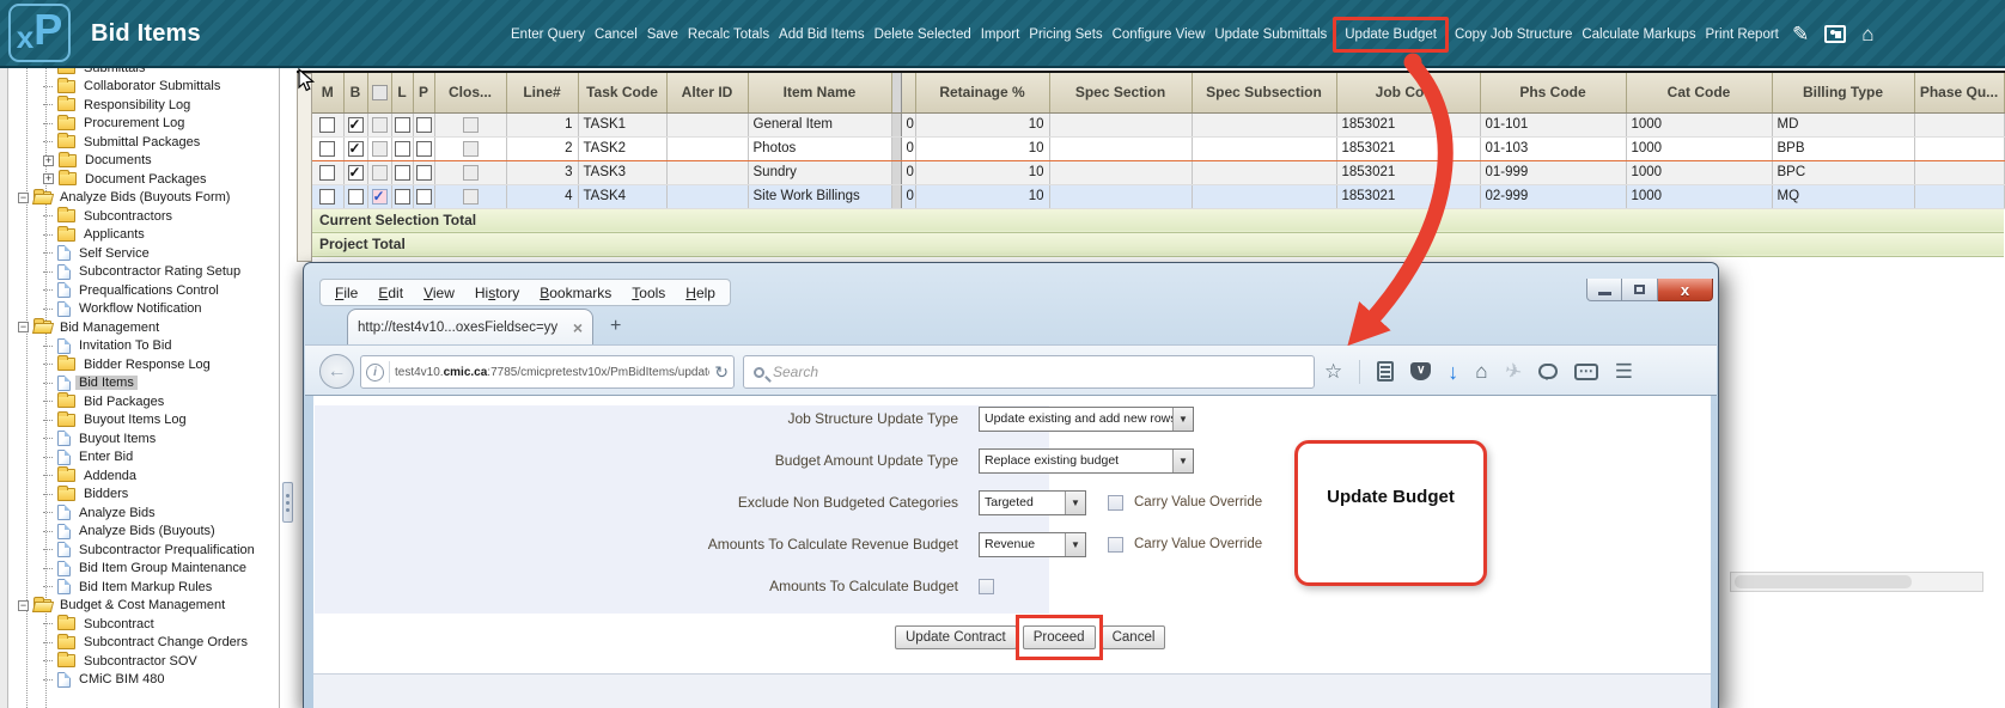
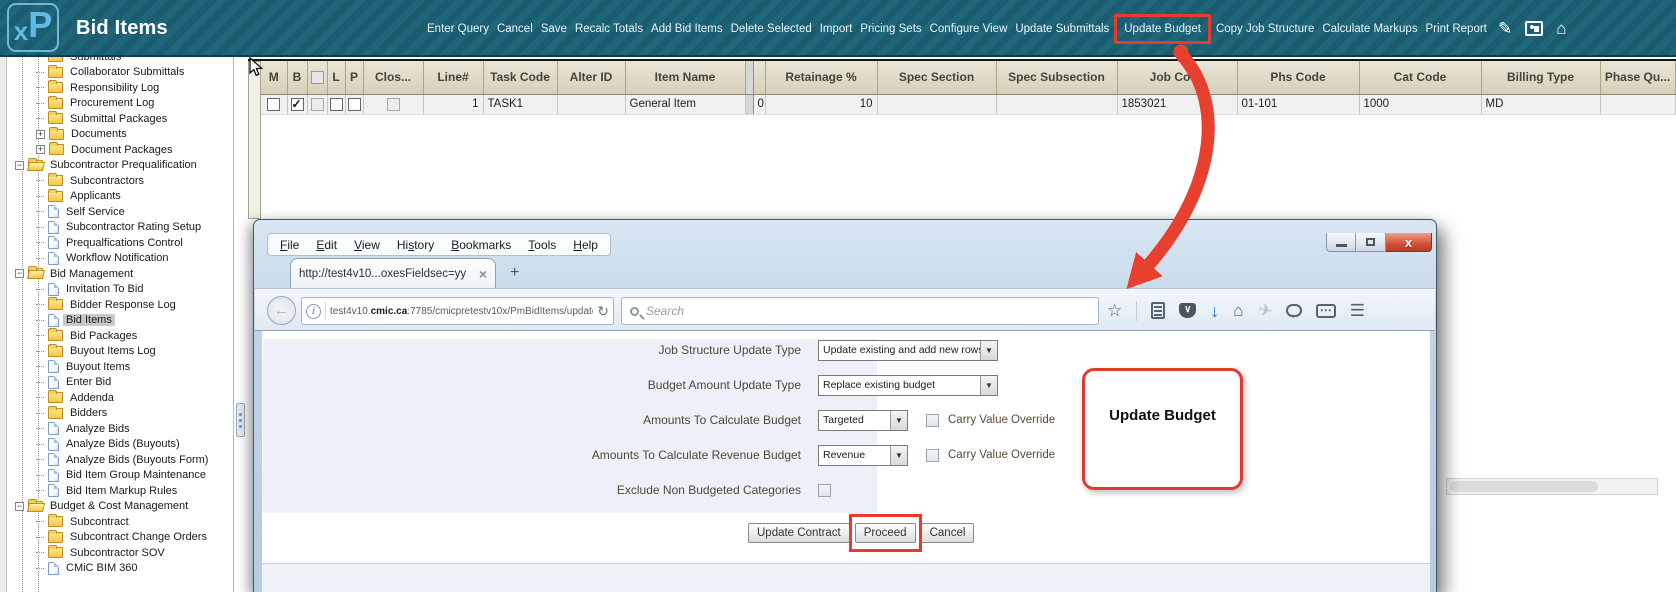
  x
  P
  Bid Items
  Enter Query
  Cancel
  Save
  Recalc Totals
  Add Bid Items
  Delete Selected
  Import
  Pricing Sets
  Configure View
  Update Submittals
  Update Budget
  Copy Job Structure
  Calculate Markups
  Print Report
  ✎
  ⌂
  Collaborator Submittals
  Responsibility Log
  Procurement Log
  Submittal Packages
  +
  Documents
  +
  Document Packages
  −
- Analyze Bids (Buyouts Form)
+ Subcontractor Prequalification
  Subcontractors
  Applicants
  Self Service
  Subcontractor Rating Setup
  Prequalfications Control
  Workflow Notification
  −
  Bid Management
  Invitation To Bid
  Bidder Response Log
  Bid Items
  Bid Packages
  Buyout Items Log
  Buyout Items
  Enter Bid
  Addenda
  Bidders
  Analyze Bids
  Analyze Bids (Buyouts)
- Subcontractor Prequalification
+ Analyze Bids (Buyouts Form)
  Bid Item Group Maintenance
  Bid Item Markup Rules
  −
  Budget & Cost Management
  Subcontract
  Subcontract Change Orders
  Subcontractor SOV
- CMiC BIM 480
+ CMiC BIM 360
  M	B		L	P	Clos...	Line#	Task Code	Alter ID	Item Name			Retainage %	Spec Section	Spec Subsection	Job Co	Phs Code	Cat Code	Billing Type	Phase Qu...
  						1	TASK1		General Item		0	10			1853021	01-101	1000	MD
- 						2	TASK2		Photos		0	10			1853021	01-103	1000	BPB
- 						3	TASK3		Sundry		0	10			1853021	01-999	1000	BPC
- 						4	TASK4		Site Work Billings		0	10			1853021	02-999	1000	MQ
- Current Selection Total
- Project Total
  File
  Edit
  View
  History
  Bookmarks
  Tools
  Help
  x
  http://test4v10...oxesFieldsec=yy
  ×
  +
  ←
  i
  test4v10.cmic.ca:7785/cmicpretestv10x/PmBidItems/updat
  ↻
  Search
  ☆
  ∨
  ↓
  ⌂
  ⋯
  ☰
  Job Structure Update Type
  Update existing and add new row
  ▼
  Budget Amount Update Type
  Replace existing budget
  ▼
- Exclude Non Budgeted Categories
+ Amounts To Calculate Budget
  Targeted
  ▼
  Carry Value Override
  Amounts To Calculate Revenue Budget
  Revenue
  ▼
  Carry Value Override
- Amounts To Calculate Budget
+ Exclude Non Budgeted Categories
  Update Contract
  Proceed
  Cancel
  Update Budget
